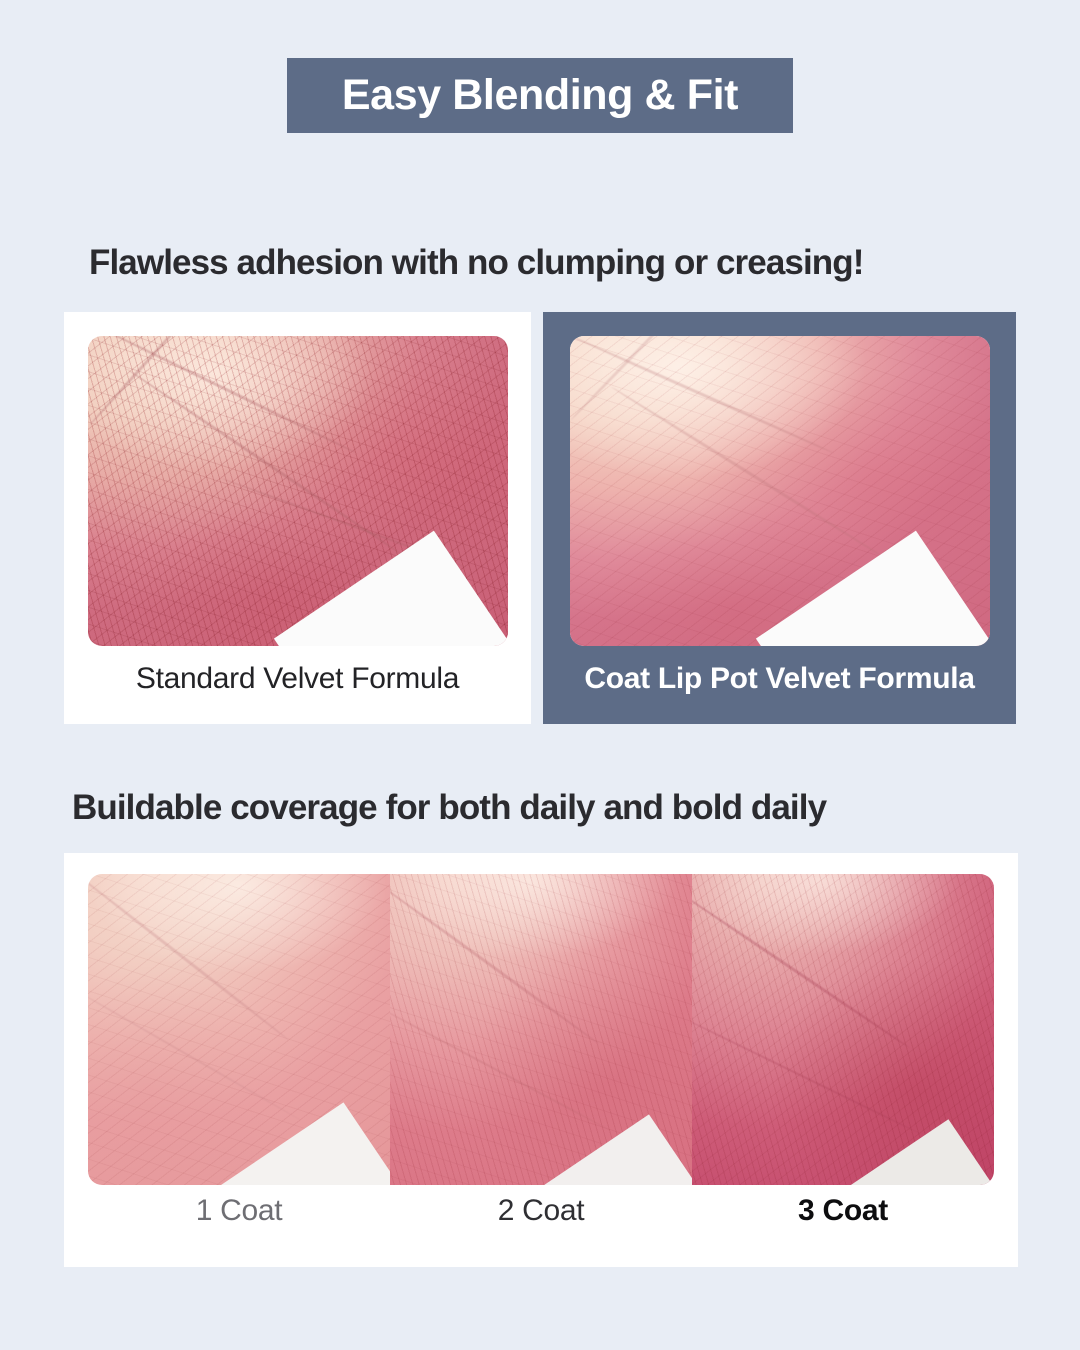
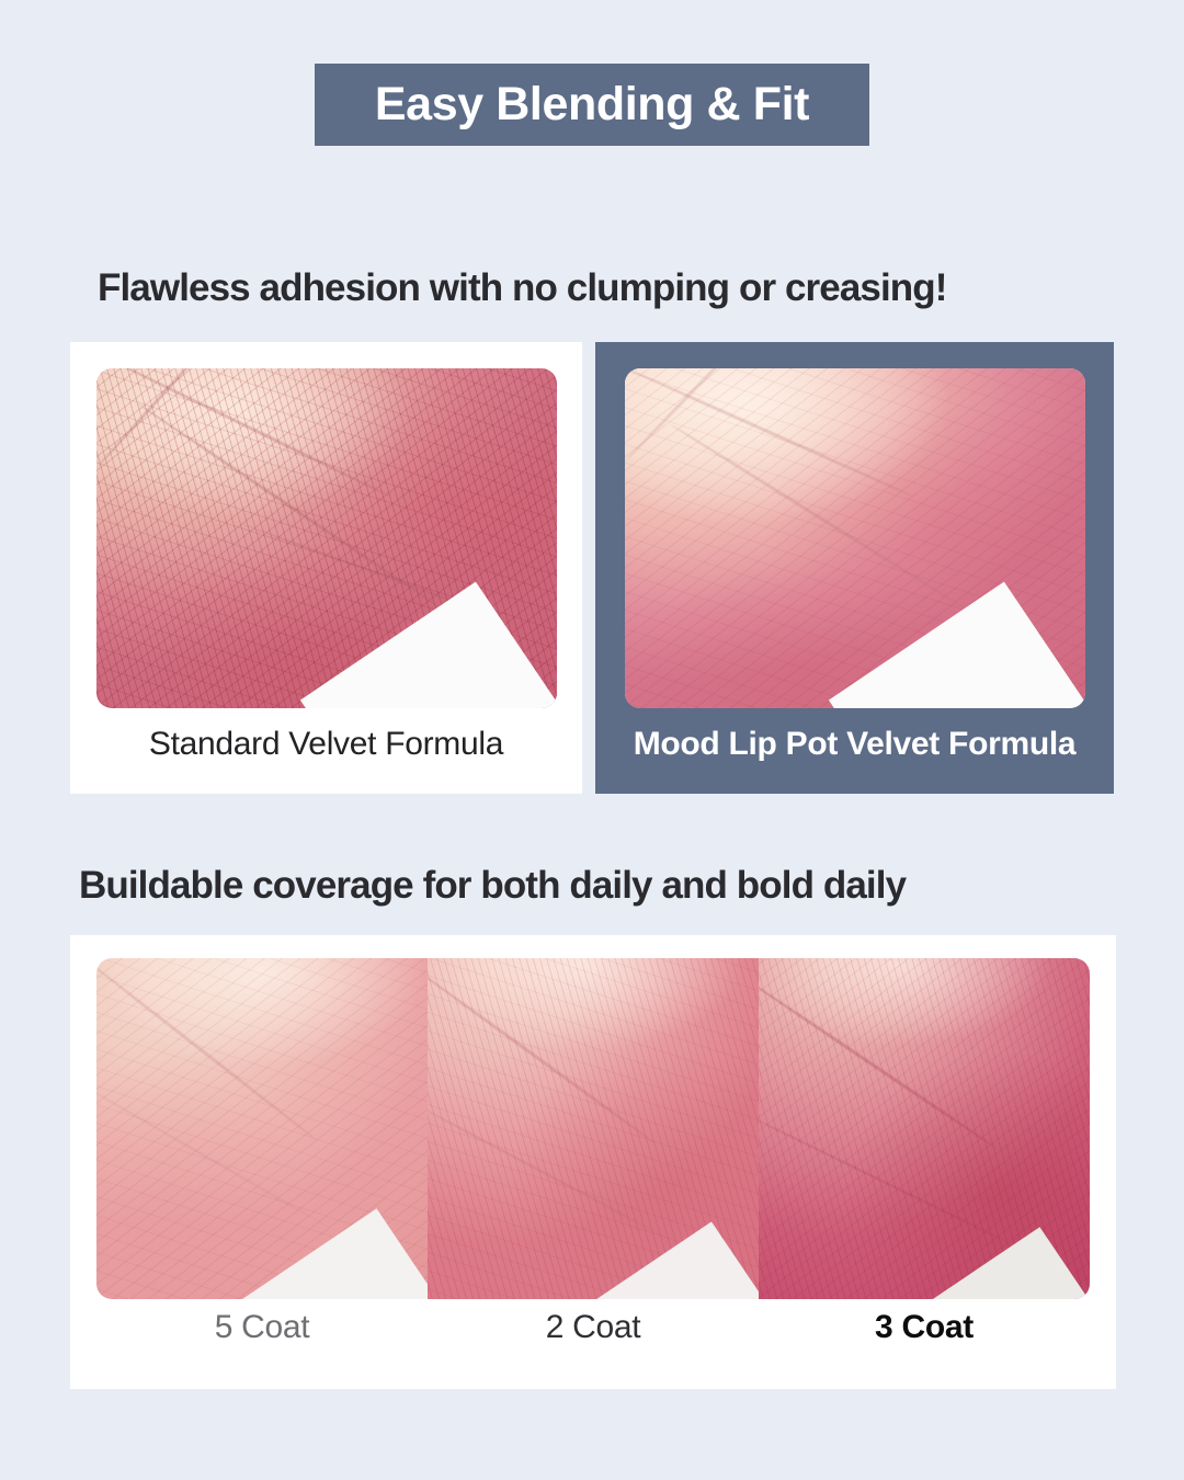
  Easy Blending & Fit
  Flawless adhesion with no clumping or creasing!
  Standard Velvet Formula
- Coat Lip Pot Velvet Formula
+ Mood Lip Pot Velvet Formula
  Buildable coverage for both daily and bold daily
- 1 Coat
+ 5 Coat
  2 Coat
  3 Coat
